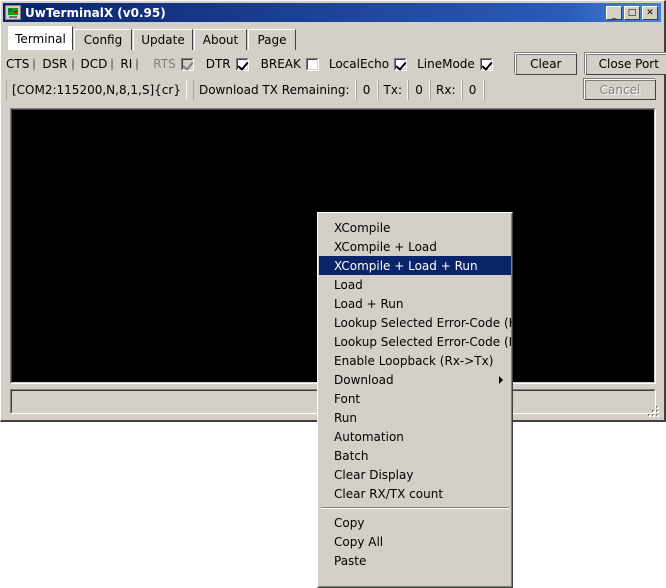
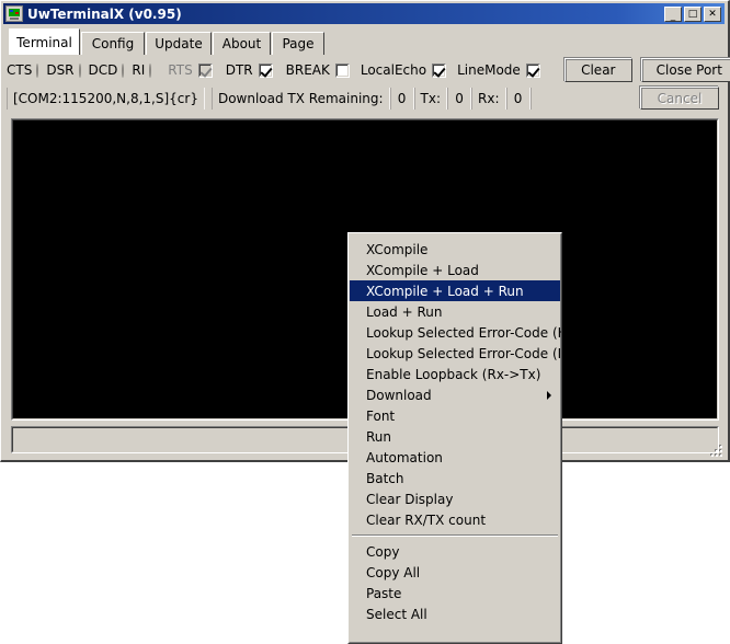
  UwTerminalX (v0.95)
  _
  □
  ✕
  Terminal
  Config
  Update
  About
  Page
  CTS
  DSR
  DCD
  RI
  RTS
  DTR
  BREAK
  LocalEcho
  LineMode
  Clear
  Close Port
  [COM2:115200,N,8,1,S]{cr}
  Download TX Remaining:
  0
  Tx:
  0
  Rx:
  0
  Cancel
  XCompile
  XCompile + Load
  XCompile + Load + Run
- Load
  Load + Run
  Lookup Selected Error-Code (
  Lookup Selected Error-Code (I
  Enable Loopback (Rx->Tx)
  Download
  Font
  Run
  Automation
  Batch
  Clear Display
  Clear RX/TX count
  Copy
  Copy All
  Paste
+ Select All
